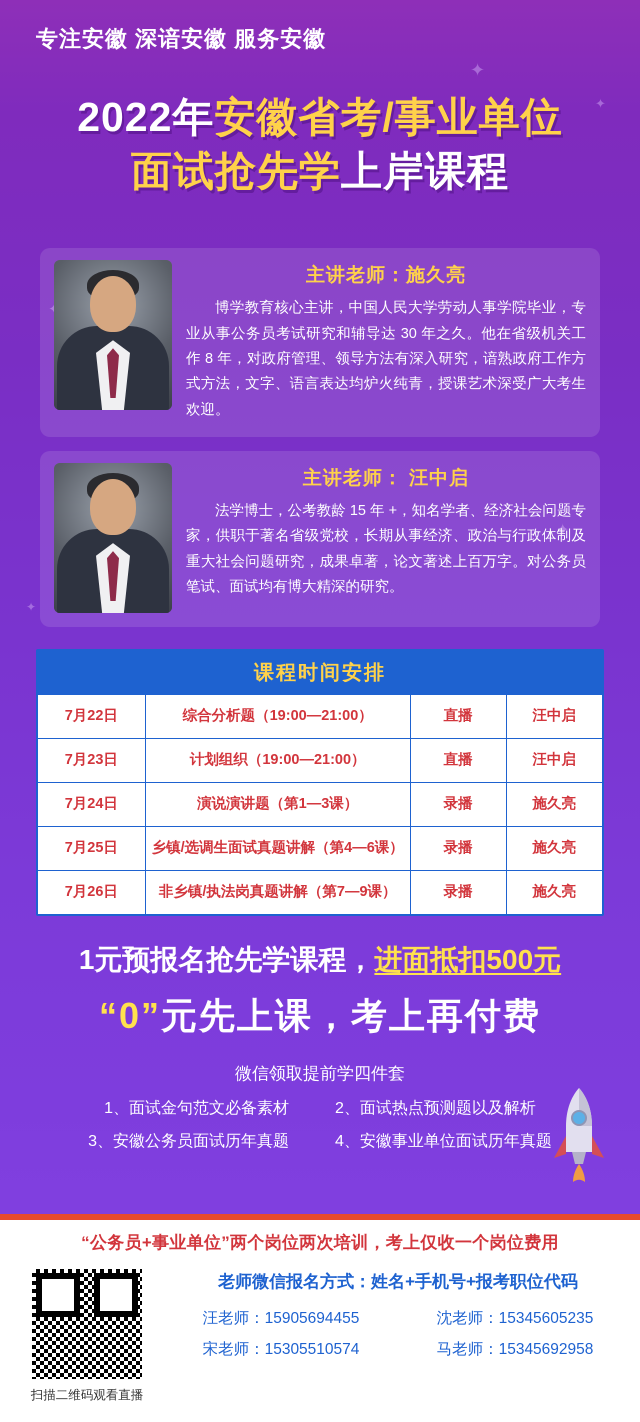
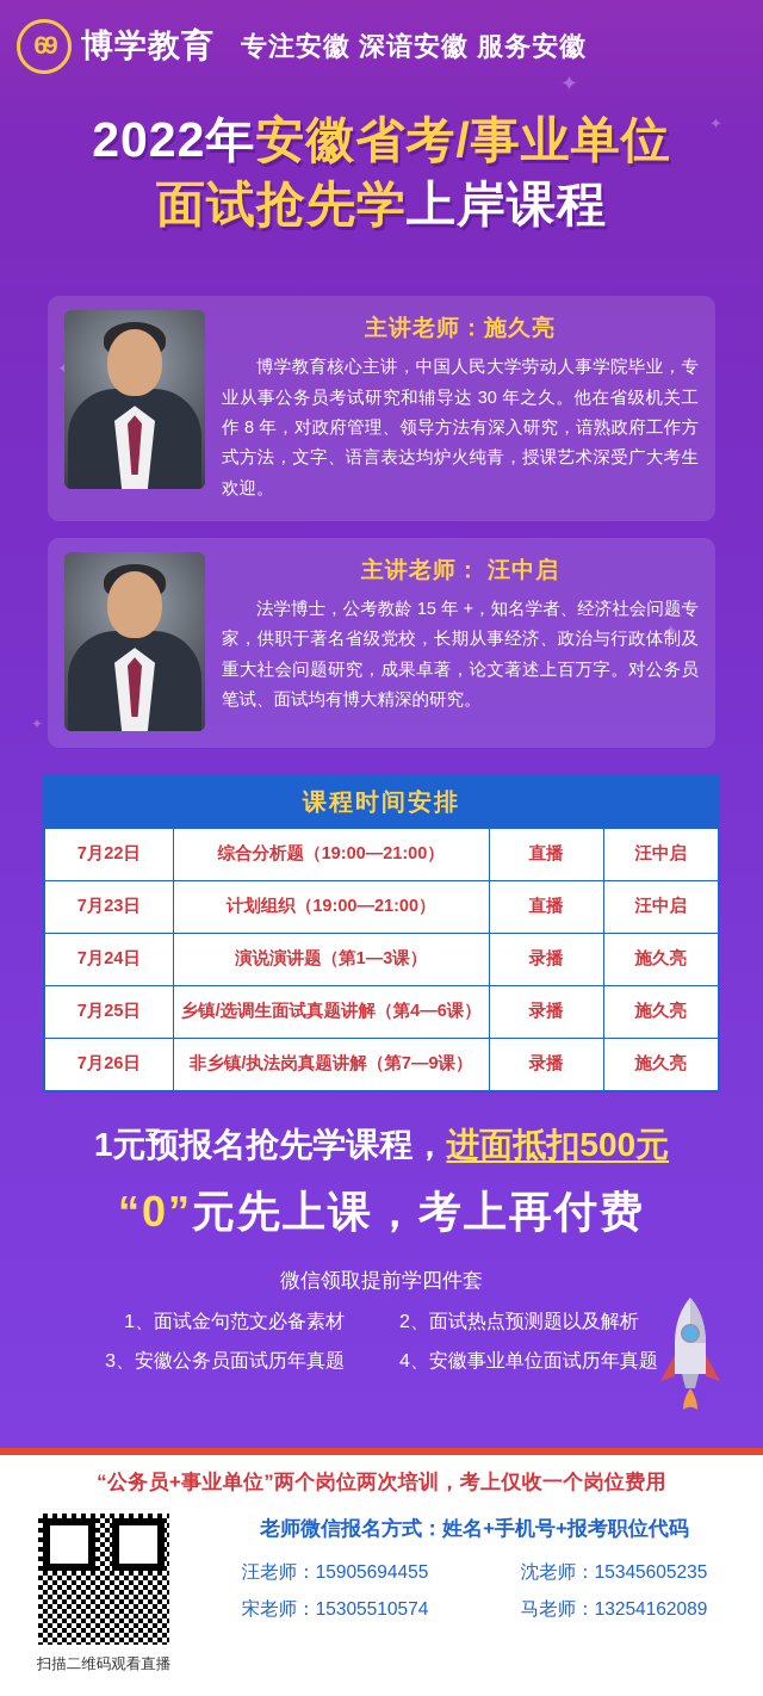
  ✦
  ✦
  ✦
  ✦
+ 69
+ 博学教育
  专注安徽 深谙安徽 服务安徽
  2022年安徽省考/事业单位
  面试抢先学上岸课程
  主讲老师：施久亮
  博学教育核心主讲，中国人民大学劳动人事学院毕业，专业从事公务员考试研究和辅导达 30 年之久。他在省级机关工作 8 年，对政府管理、领导方法有深入研究，谙熟政府工作方式方法，文字、语言表达均炉火纯青，授课艺术深受广大考生欢迎。
  主讲老师： 汪中启
  法学博士，公考教龄 15 年 +，知名学者、经济社会问题专家，供职于著名省级党校，长期从事经济、政治与行政体制及重大社会问题研究，成果卓著，论文著述上百万字。对公务员笔试、面试均有博大精深的研究。
  课程时间安排
  7月22日	综合分析题（19:00—21:00）	直播	汪中启
  7月23日	计划组织（19:00—21:00）	直播	汪中启
  7月24日	演说演讲题（第1—3课）	录播	施久亮
  7月25日	乡镇/选调生面试真题讲解（第4—6课）	录播	施久亮
  7月26日	非乡镇/执法岗真题讲解（第7—9课）	录播	施久亮
  1元预报名抢先学课程，进面抵扣500元
  “0”元先上课，考上再付费
  微信领取提前学四件套
  1、面试金句范文必备素材
  2、面试热点预测题以及解析
  3、安徽公务员面试历年真题
  4、安徽事业单位面试历年真题
  “公务员+事业单位”两个岗位两次培训，考上仅收一个岗位费用
  扫描二维码观看直播
  老师微信报名方式：姓名+手机号+报考职位代码
  汪老师：15905694455
  沈老师：15345605235
  宋老师：15305510574
- 马老师：15345692958
+ 马老师：13254162089
